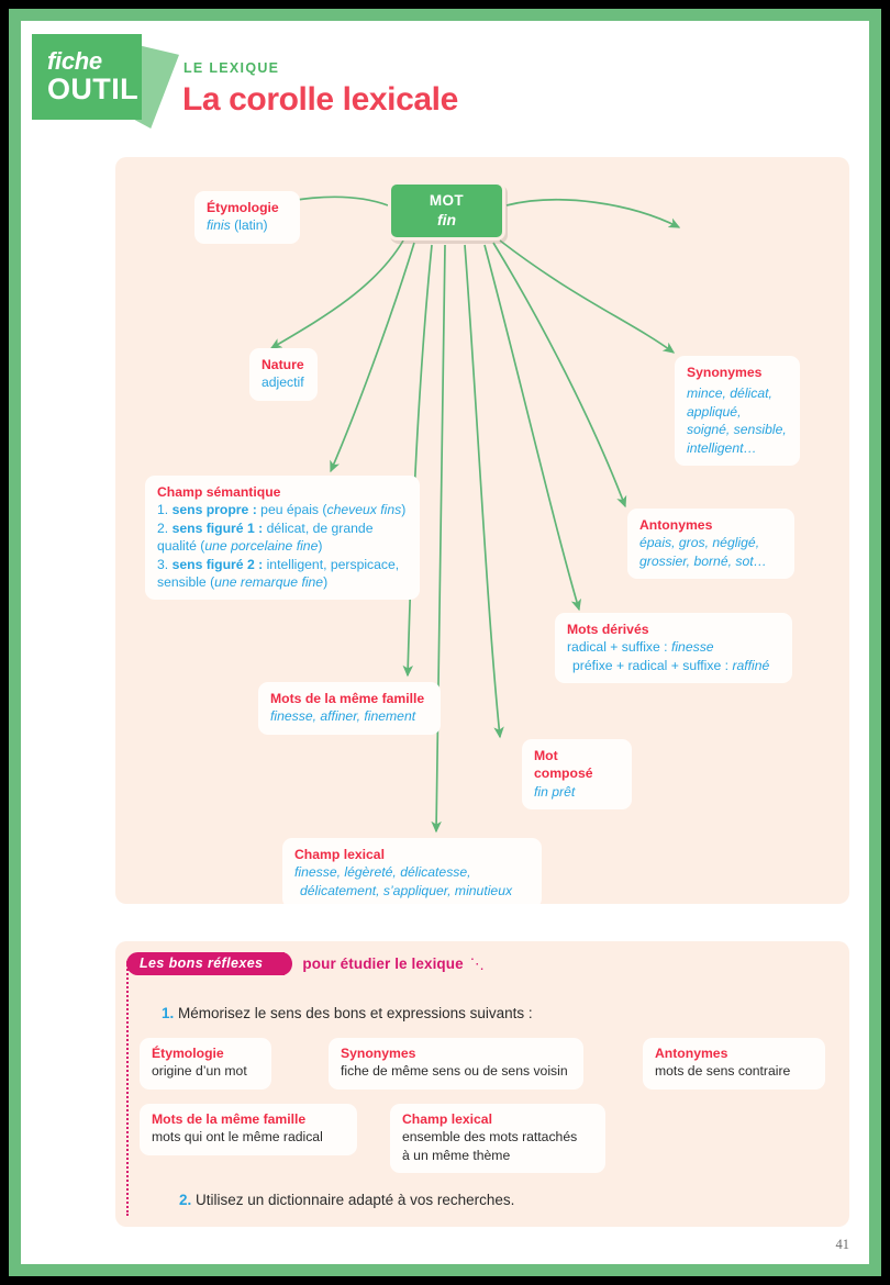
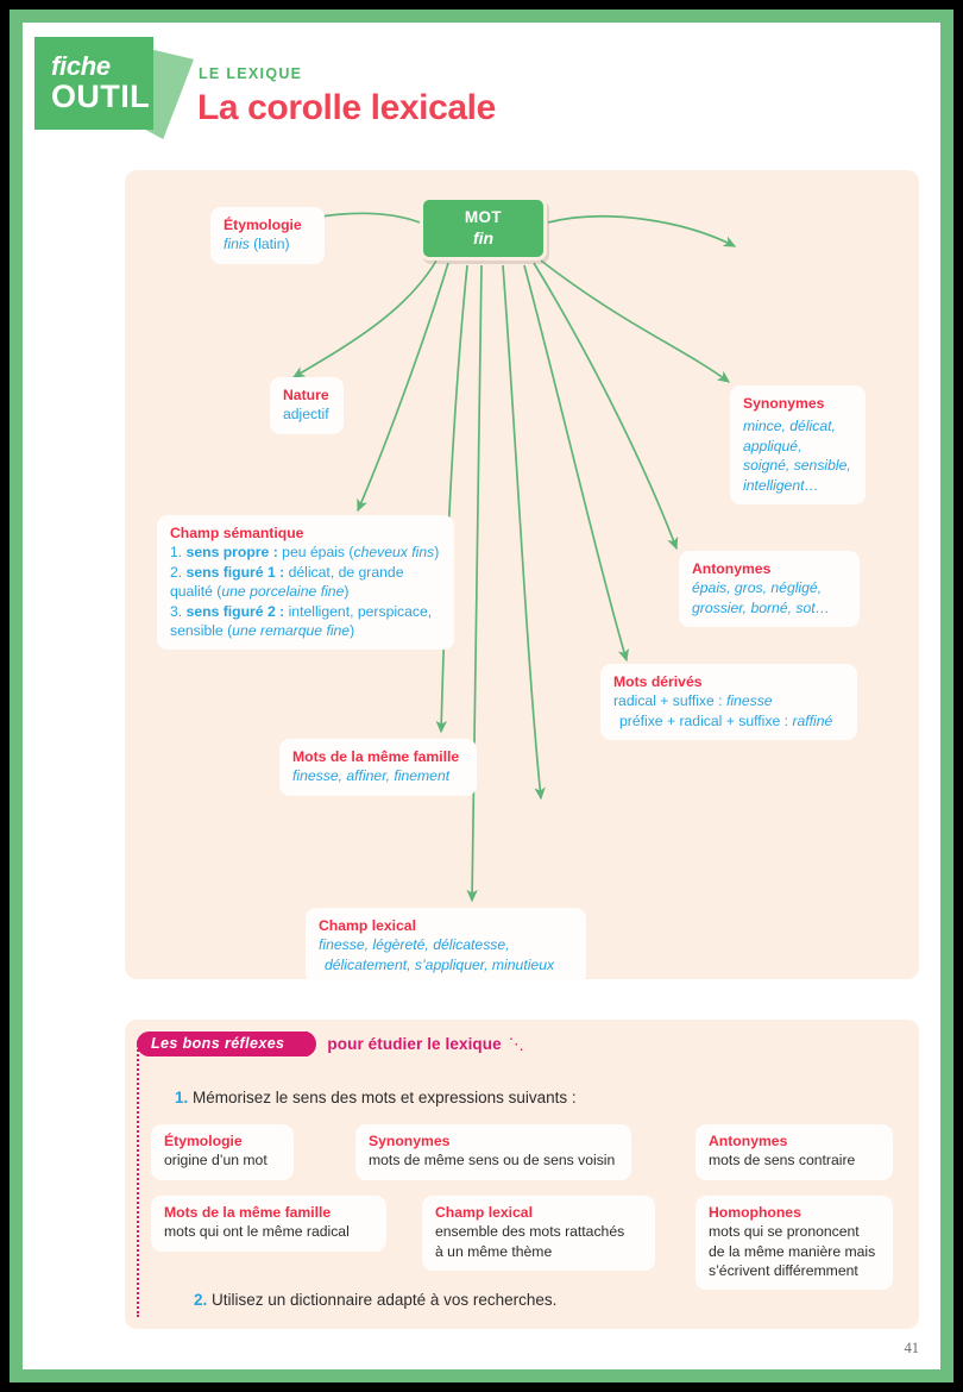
  fiche
  OUTIL
  LE LEXIQUE
  La corolle lexicale
  MOT
  fin
  Étymologie
  finis (latin)
  Nature
  adjectif
  Synonymes
  mince, délicat, appliqué, soigné, sensible, intelligent…
  Champ sémantique
  1. sens propre : peu épais (cheveux fins)
  2. sens figuré 1 : délicat, de grande
  qualité (une porcelaine fine)
  3. sens figuré 2 : intelligent, perspicace,
  sensible (une remarque fine)
  Antonymes
  épais, gros, négligé, grossier, borné, sot…
  Mots dérivés
  radical + suffixe : finesse
  préfixe + radical + suffixe : raffiné
  Mots de la même famille
  finesse, affiner, finement
- Mot composé
- fin prêt
  Champ lexical
  finesse, légèreté, délicatesse,
  délicatement, s’appliquer, minutieux
  Les bons réflexes
  pour étudier le lexique
  ⋱
- 1. Mémorisez le sens des bons et expressions suivants :
+ 1. Mémorisez le sens des mots et expressions suivants :
  Étymologie
  origine d’un mot
  Synonymes
- fiche de même sens ou de sens voisin
+ mots de même sens ou de sens voisin
  Antonymes
  mots de sens contraire
  Mots de la même famille
  mots qui ont le même radical
  Champ lexical
  ensemble des mots rattachés
  à un même thème
+ Homophones
+ mots qui se prononcent
+ de la même manière mais
+ s’écrivent différemment
  2. Utilisez un dictionnaire adapté à vos recherches.
  41
